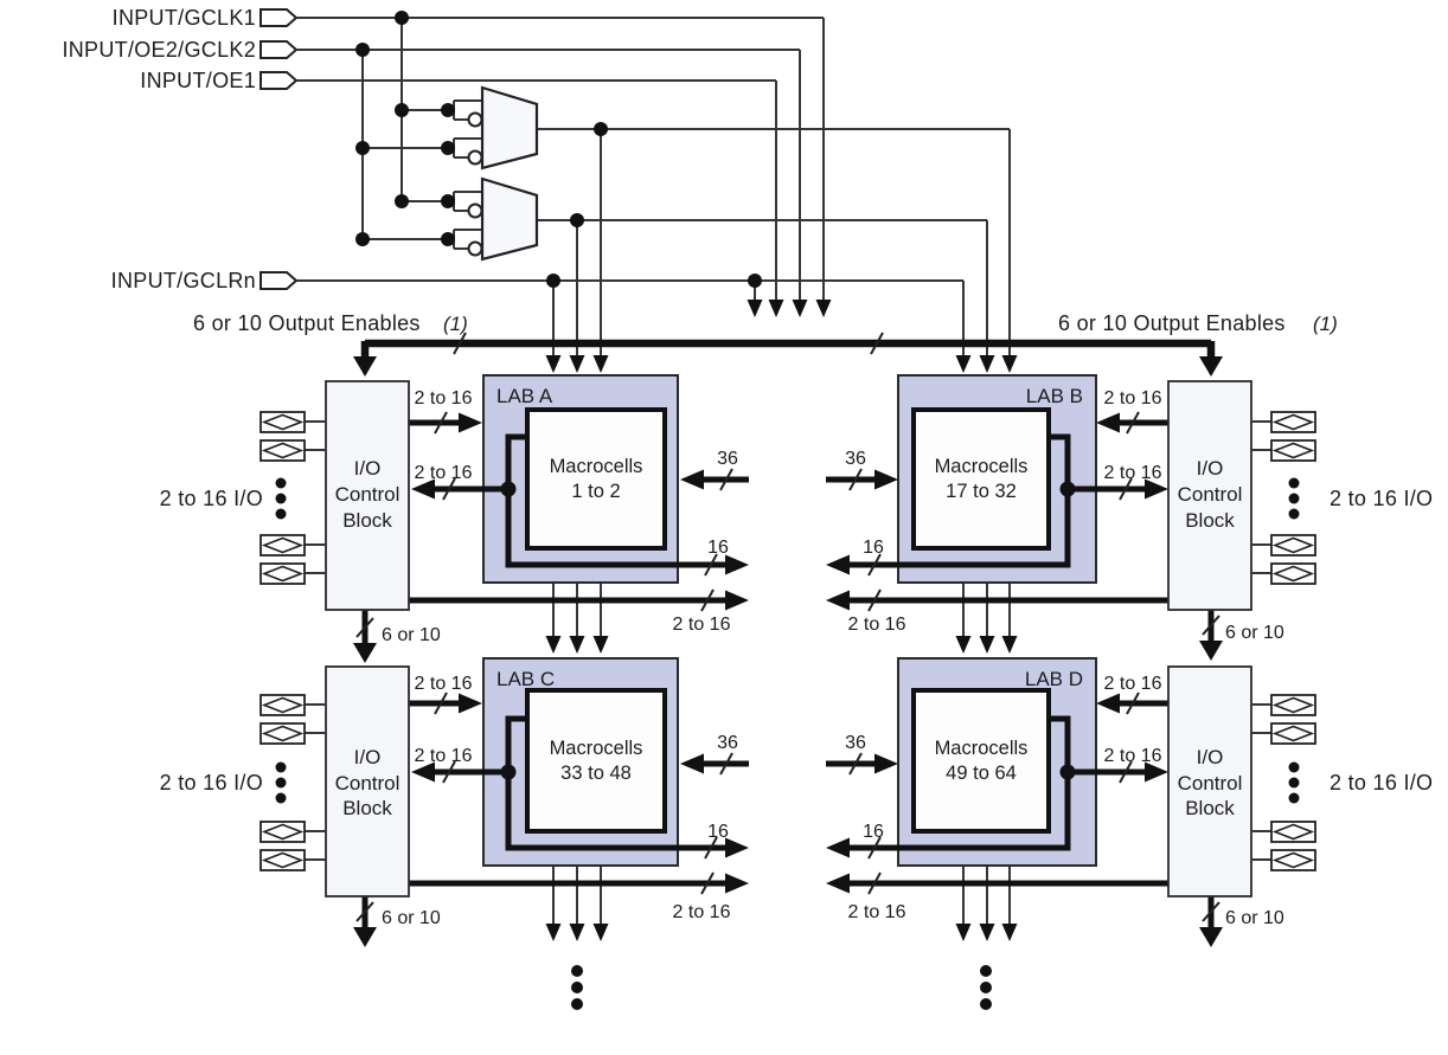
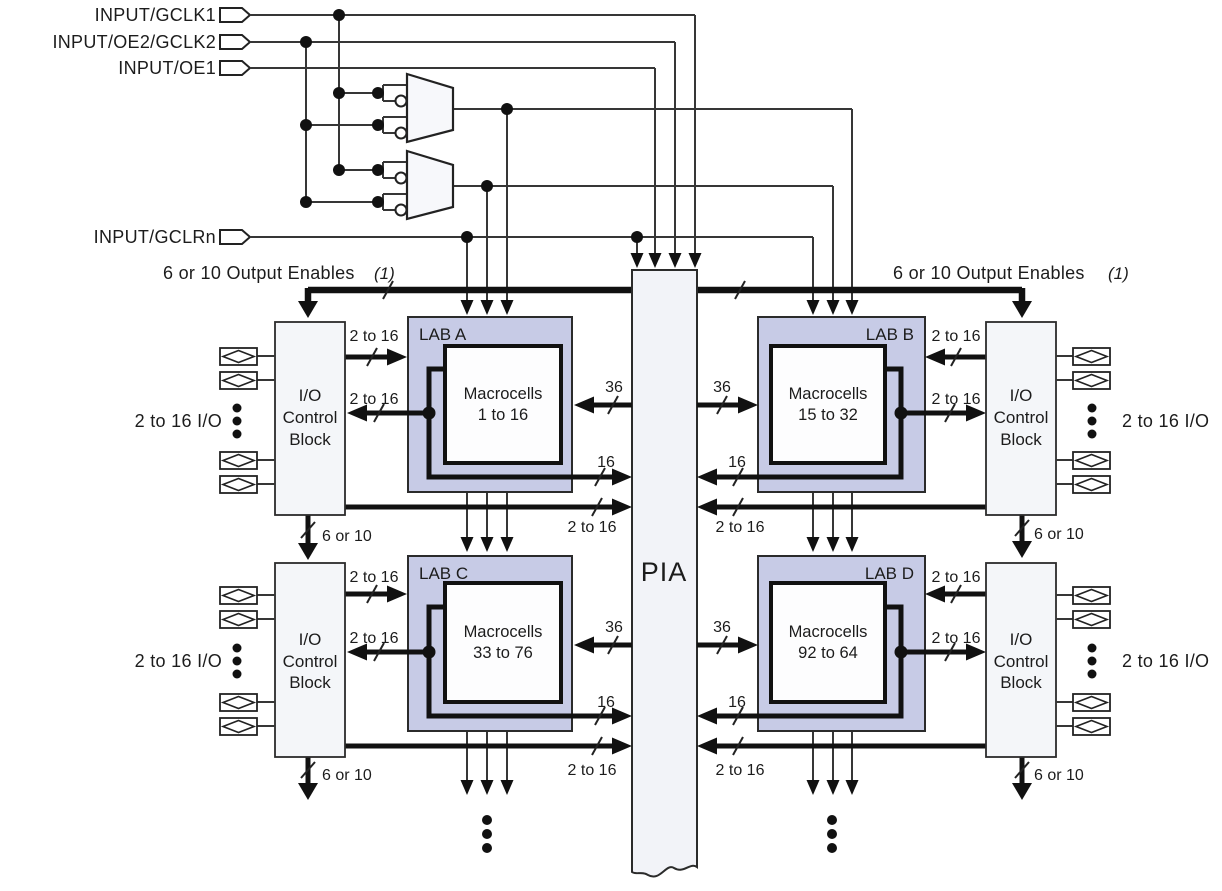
  INPUT/GCLK1
  INPUT/OE2/GCLK2
  INPUT/OE1
  INPUT/GCLRn
  6 or 10 Output Enables
  (1)
  6 or 10 Output Enables
  (1)
+ PIA
  LAB A
  Macrocells
- 1 to 2
+ 1 to 16
  LAB B
  Macrocells
- 17 to 32
+ 15 to 32
  LAB C
  Macrocells
- 33 to 48
+ 33 to 76
  LAB D
  Macrocells
- 49 to 64
+ 92 to 64
  2 to 16
  2 to 16
  2 to 16
  2 to 16
  2 to 16
  2 to 16
  2 to 16
  2 to 16
  2 to 16
  2 to 16
  2 to 16
  2 to 16
  36
  36
  36
  36
  16
  16
  16
  16
  6 or 10
  6 or 10
  6 or 10
  6 or 10
  I/O
  Control
  Block
  I/O
  Control
  Block
  I/O
  Control
  Block
  I/O
  Control
  Block
  2 to 16 I/O
  2 to 16 I/O
  2 to 16 I/O
  2 to 16 I/O
